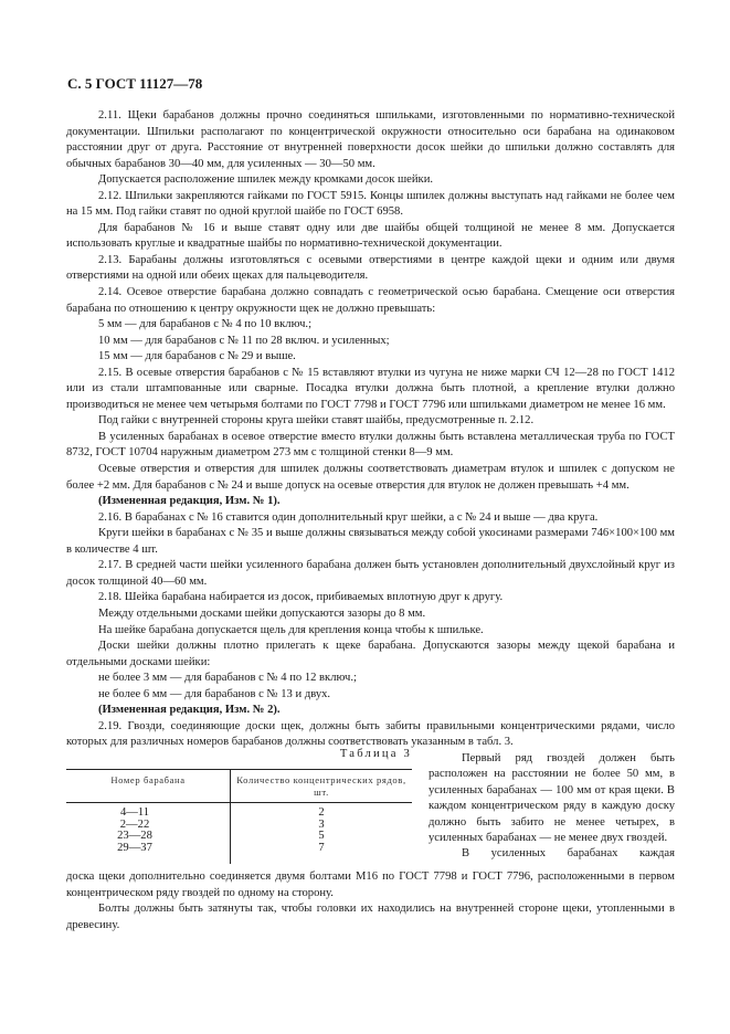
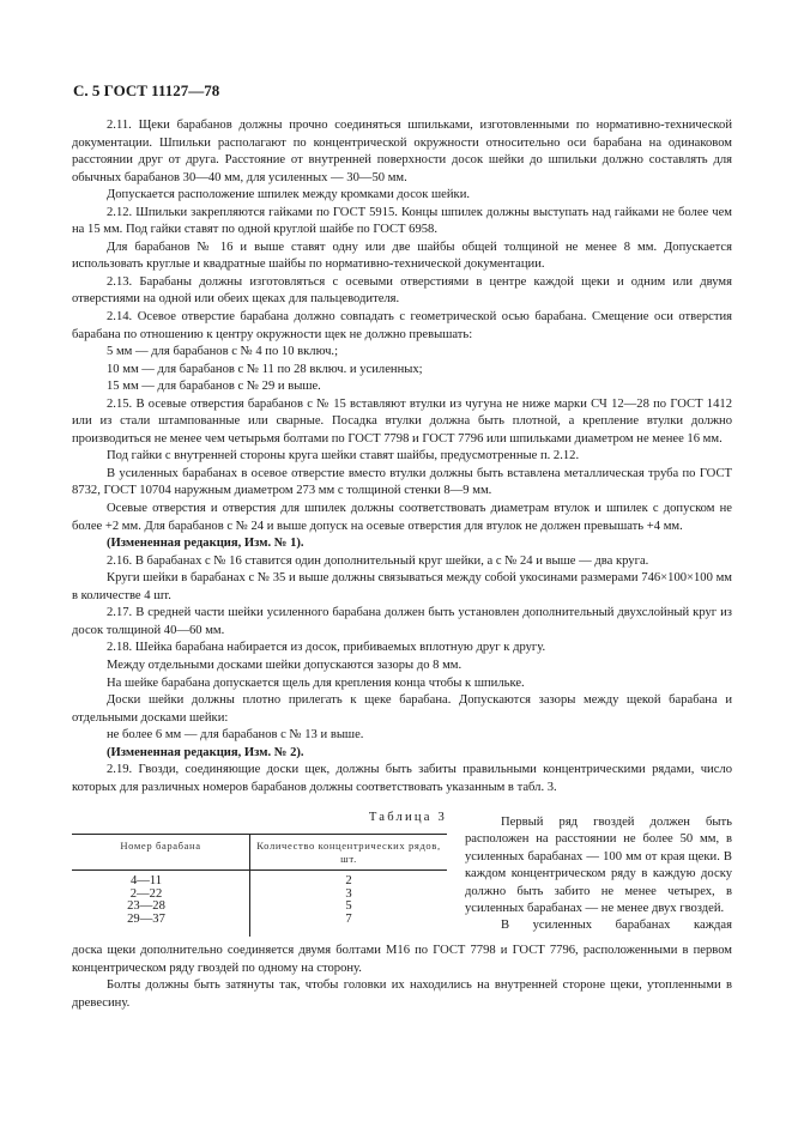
  С. 5 ГОСТ 11127—78
  2.11. Щеки барабанов должны прочно соединяться шпильками, изготовленными по нормативно-технической документации. Шпильки располагают по концентрической окружности относительно оси барабана на одинаковом расстоянии друг от друга. Расстояние от внутренней поверхности досок шейки до шпильки должно составлять для обычных барабанов 30—40 мм, для усиленных — 30—50 мм.
  Допускается расположение шпилек между кромками досок шейки.
  2.12. Шпильки закрепляются гайками по ГОСТ 5915. Концы шпилек должны выступать над гайками не более чем на 15 мм. Под гайки ставят по одной круглой шайбе по ГОСТ 6958.
  Для барабанов № 16 и выше ставят одну или две шайбы общей толщиной не менее 8 мм. Допускается использовать круглые и квадратные шайбы по нормативно-технической документации.
  2.13. Барабаны должны изготовляться с осевыми отверстиями в центре каждой щеки и одним или двумя отверстиями на одной или обеих щеках для пальцеводителя.
  2.14. Осевое отверстие барабана должно совпадать с геометрической осью барабана. Смещение оси отверстия барабана по отношению к центру окружности щек не должно превышать:
  5 мм — для барабанов с № 4 по 10 включ.;
  10 мм — для барабанов с № 11 по 28 включ. и усиленных;
  15 мм — для барабанов с № 29 и выше.
  2.15. В осевые отверстия барабанов с № 15 вставляют втулки из чугуна не ниже марки СЧ 12—28 по ГОСТ 1412 или из стали штампованные или сварные. Посадка втулки должна быть плотной, а крепление втулки должно производиться не менее чем четырьмя болтами по ГОСТ 7798 и ГОСТ 7796 или шпильками диаметром не менее 16 мм.
  Под гайки с внутренней стороны круга шейки ставят шайбы, предусмотренные п. 2.12.
  В усиленных барабанах в осевое отверстие вместо втулки должны быть вставлена металлическая труба по ГОСТ 8732, ГОСТ 10704 наружным диаметром 273 мм с толщиной стенки 8—9 мм.
  Осевые отверстия и отверстия для шпилек должны соответствовать диаметрам втулок и шпилек с допуском не более +2 мм. Для барабанов с № 24 и выше допуск на осевые отверстия для втулок не должен превышать +4 мм.
  (Измененная редакция, Изм. № 1).
  2.16. В барабанах с № 16 ставится один дополнительный круг шейки, а с № 24 и выше — два круга.
  Круги шейки в барабанах с № 35 и выше должны связываться между собой укосинами размерами 746×100×100 мм в количестве 4 шт.
  2.17. В средней части шейки усиленного барабана должен быть установлен дополнительный двухслойный круг из досок толщиной 40—60 мм.
  2.18. Шейка барабана набирается из досок, прибиваемых вплотную друг к другу.
  Между отдельными досками шейки допускаются зазоры до 8 мм.
  На шейке барабана допускается щель для крепления конца чтобы к шпильке.
  Доски шейки должны плотно прилегать к щеке барабана. Допускаются зазоры между щекой барабана и отдельными досками шейки:
- не более 3 мм — для барабанов с № 4 по 12 включ.;
- не более 6 мм — для барабанов с № 13 и двух.
+ не более 6 мм — для барабанов с № 13 и выше.
  (Измененная редакция, Изм. № 2).
  2.19. Гвозди, соединяющие доски щек, должны быть забиты правильными концентрическими рядами, число которых для различных номеров барабанов должны соответствовать указанным в табл. 3.
  Таблица 3
  Номер барабана	Количество концентрических рядов, шт.
  4—11	2
  2—22	3
  23—28	5
  29—37	7
  Первый ряд гвоздей должен быть расположен на расстоянии не более 50 мм, в усиленных барабанах — 100 мм от края щеки. В каждом концентрическом ряду в каждую доску должно быть забито не менее четырех, в усиленных барабанах — не менее двух гвоздей.
  В усиленных барабанах каждая
  доска щеки дополнительно соединяется двумя болтами М16 по ГОСТ 7798 и ГОСТ 7796, расположенными в первом концентрическом ряду гвоздей по одному на сторону.
  Болты должны быть затянуты так, чтобы головки их находились на внутренней стороне щеки, утопленными в древесину.
